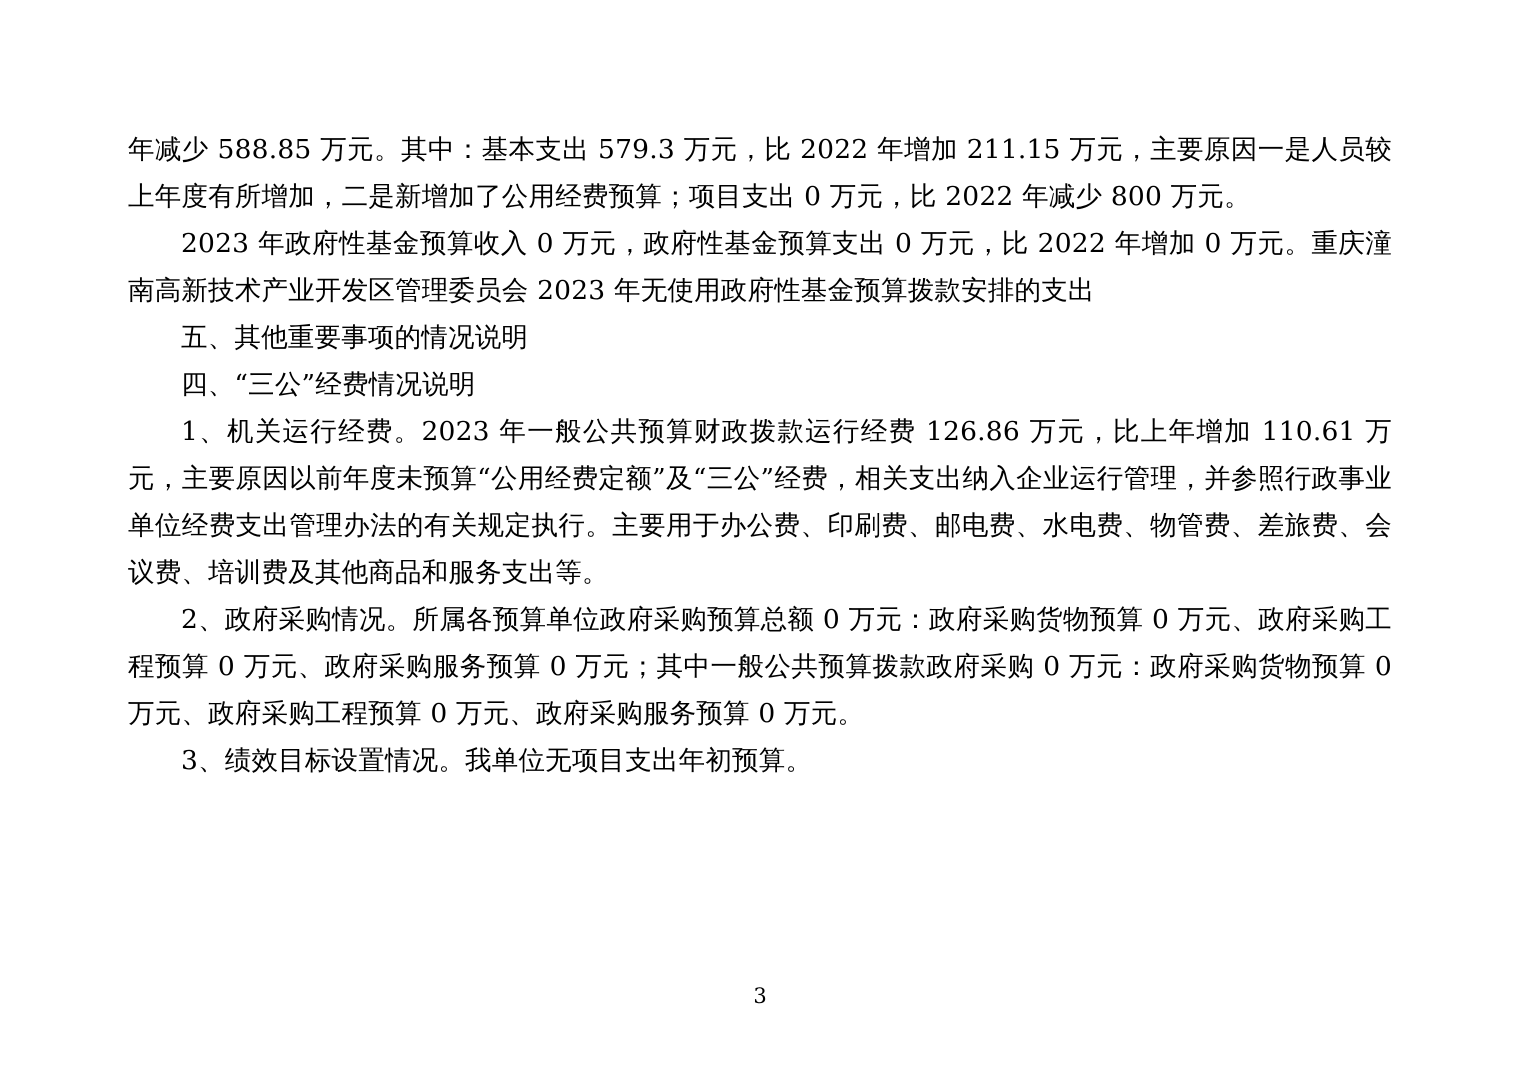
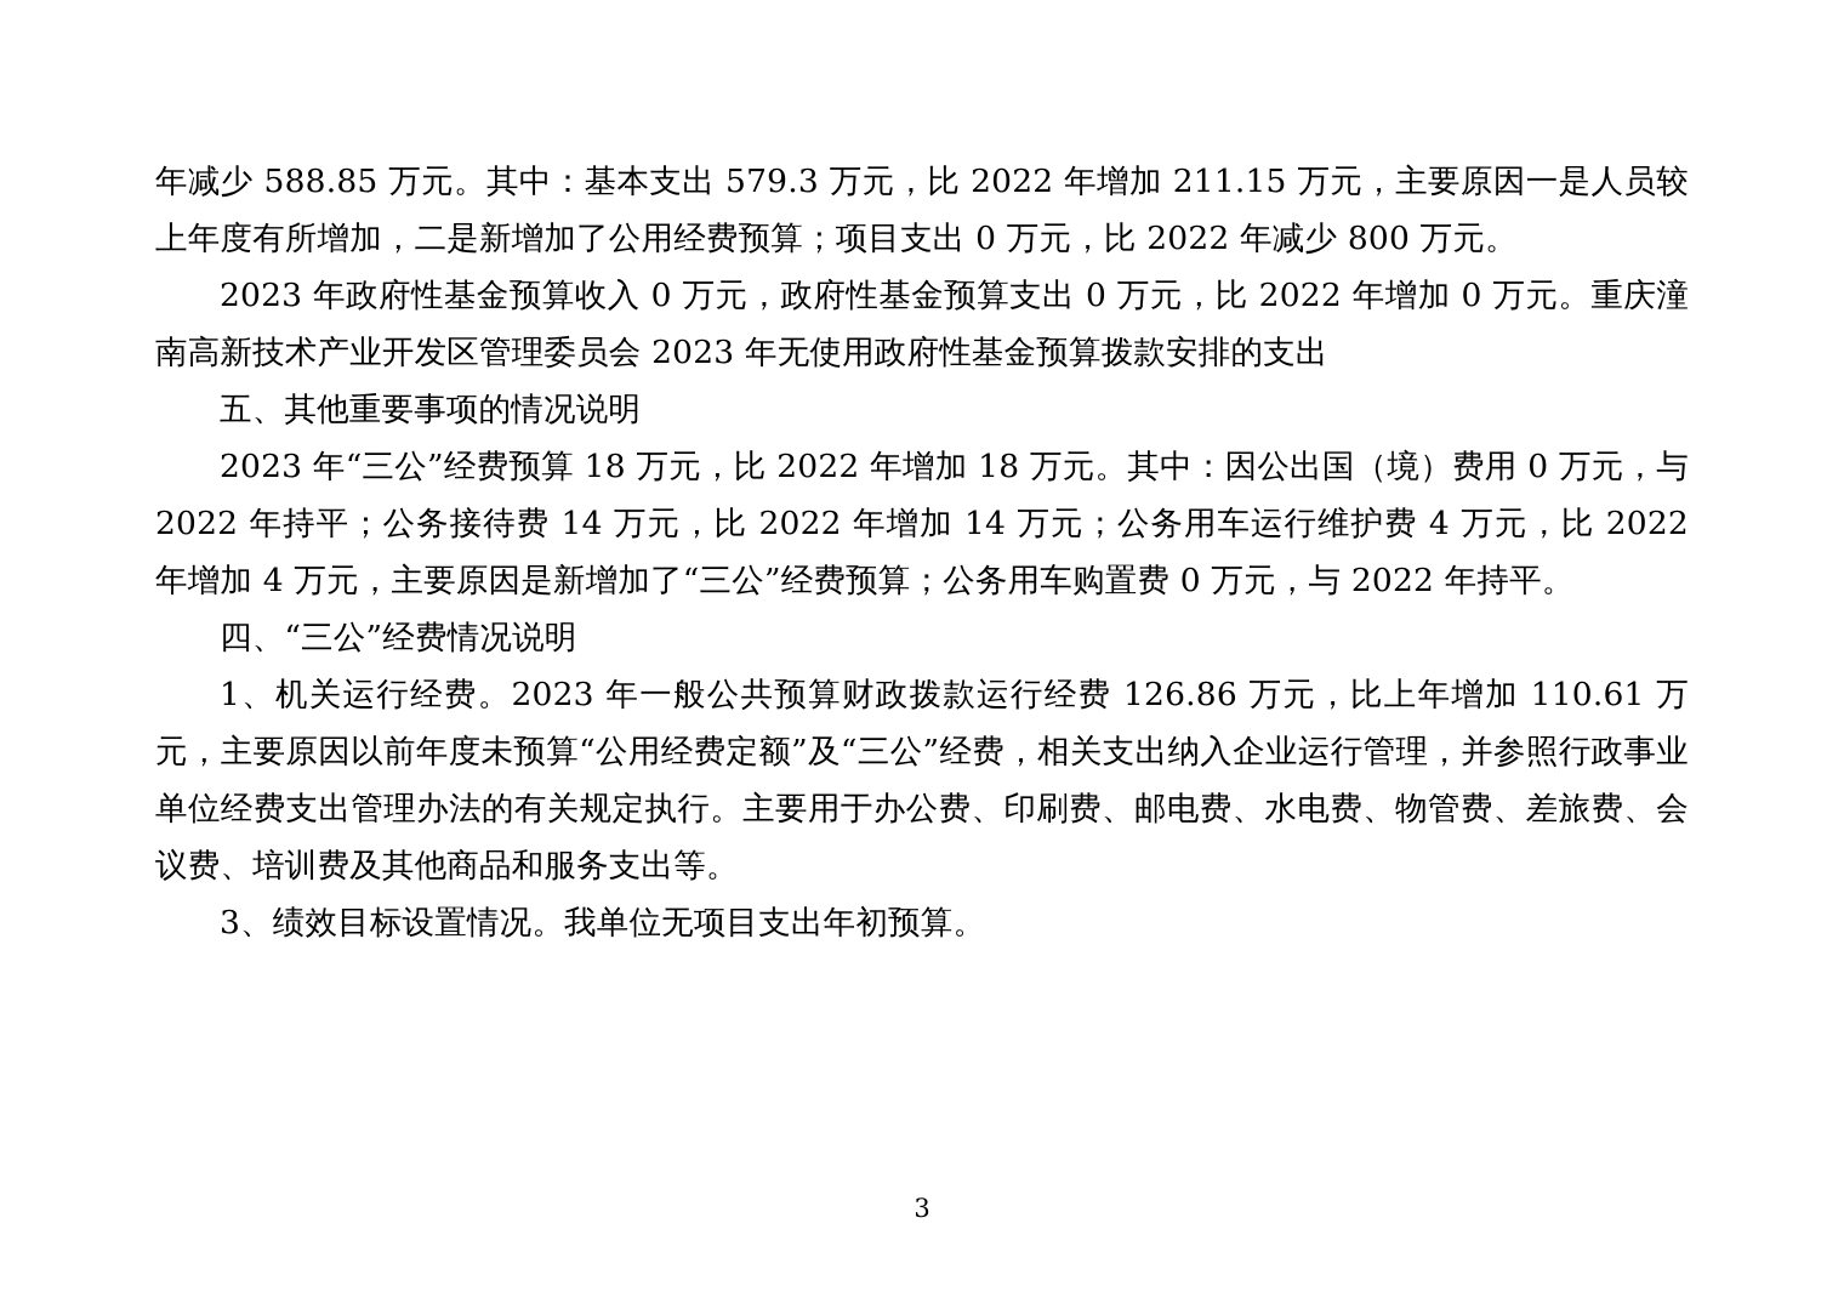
  年减少 588.85 万元。其中：基本支出 579.3 万元，比 2022 年增加 211.15 万元，主要原因一是人员较上年度有所增加，二是新增加了公用经费预算；项目支出 0 万元，比 2022 年减少 800 万元。
  2023 年政府性基金预算收入 0 万元，政府性基金预算支出 0 万元，比 2022 年增加 0 万元。重庆潼南高新技术产业开发区管理委员会 2023 年无使用政府性基金预算拨款安排的支出
  五、其他重要事项的情况说明
+ 2023 年“三公”经费预算 18 万元，比 2022 年增加 18 万元。其中：因公出国（境）费用 0 万元，与 2022 年持平；公务接待费 14 万元，比 2022 年增加 14 万元；公务用车运行维护费 4 万元，比 2022 年增加 4 万元，主要原因是新增加了“三公”经费预算；公务用车购置费 0 万元，与 2022 年持平。
  四、“三公”经费情况说明
  1、机关运行经费。2023 年一般公共预算财政拨款运行经费 126.86 万元，比上年增加 110.61 万元，主要原因以前年度未预算“公用经费定额”及“三公”经费，相关支出纳入企业运行管理，并参照行政事业单位经费支出管理办法的有关规定执行。主要用于办公费、印刷费、邮电费、水电费、物管费、差旅费、会议费、培训费及其他商品和服务支出等。
- 2、政府采购情况。所属各预算单位政府采购预算总额 0 万元：政府采购货物预算 0 万元、政府采购工程预算 0 万元、政府采购服务预算 0 万元；其中一般公共预算拨款政府采购 0 万元：政府采购货物预算 0 万元、政府采购工程预算 0 万元、政府采购服务预算 0 万元。
  3、绩效目标设置情况。我单位无项目支出年初预算。
  3
